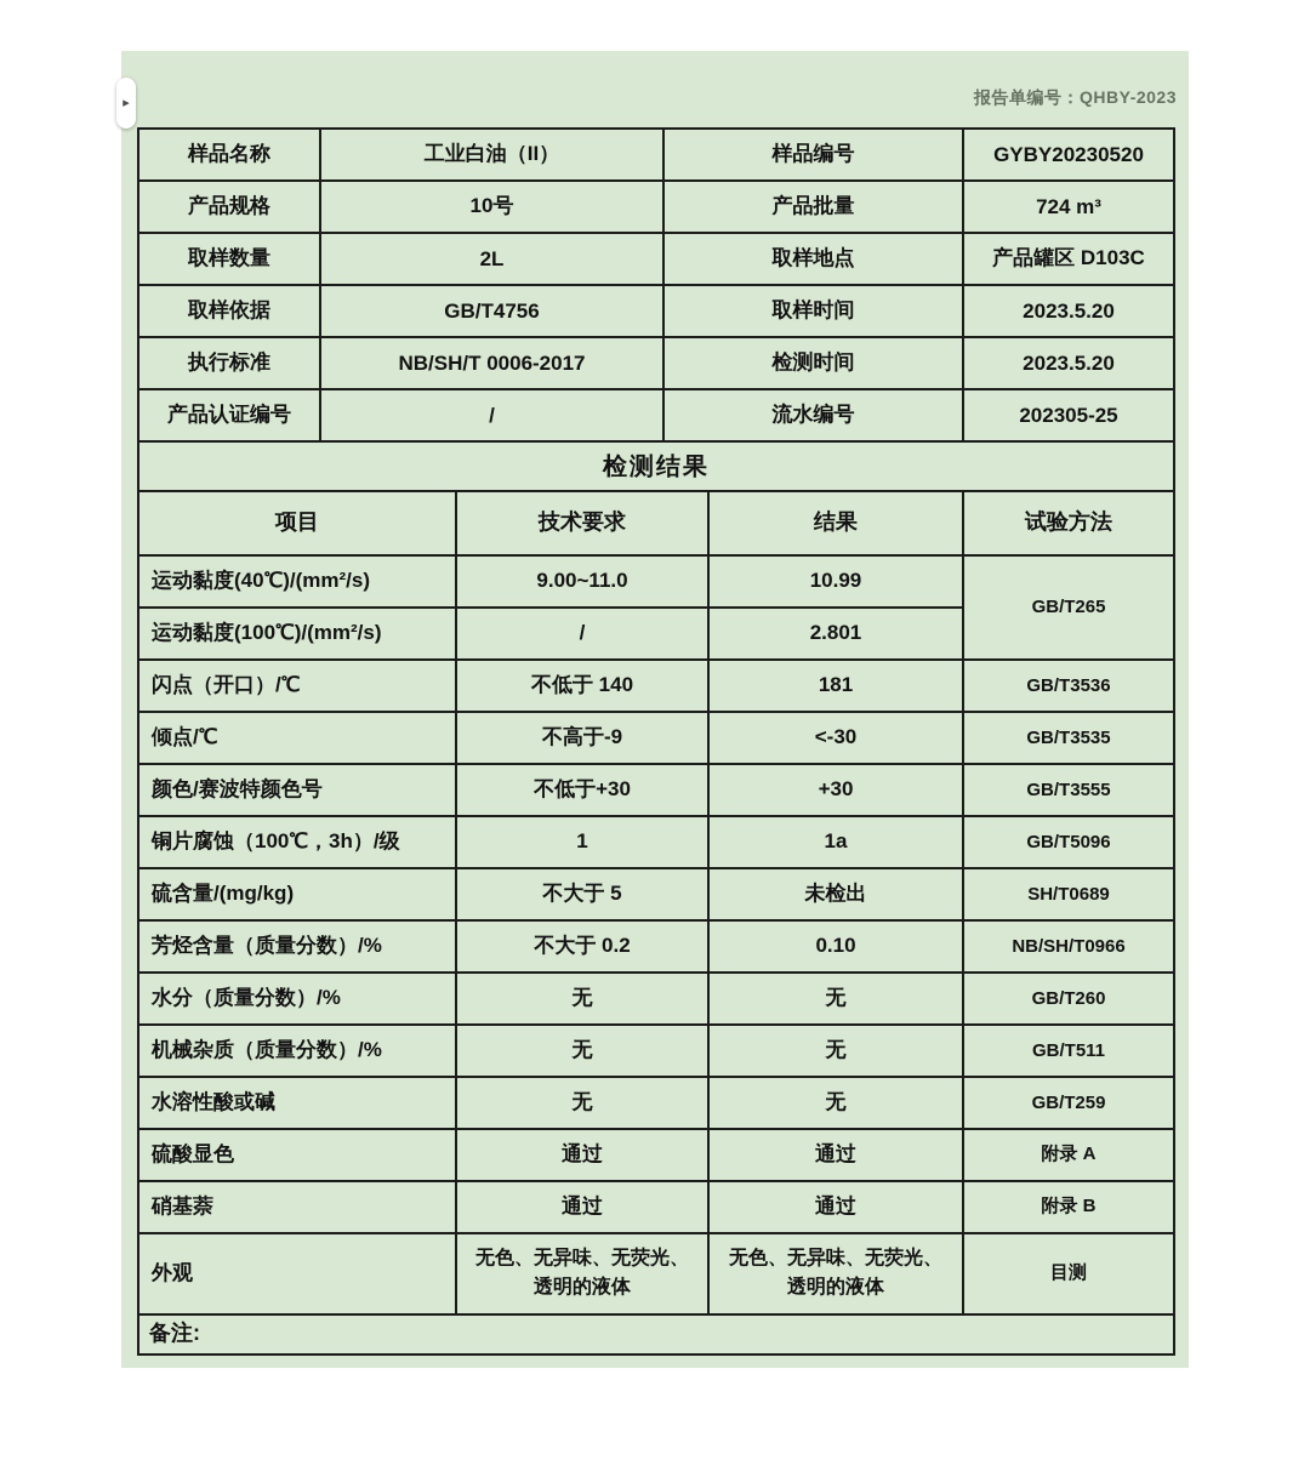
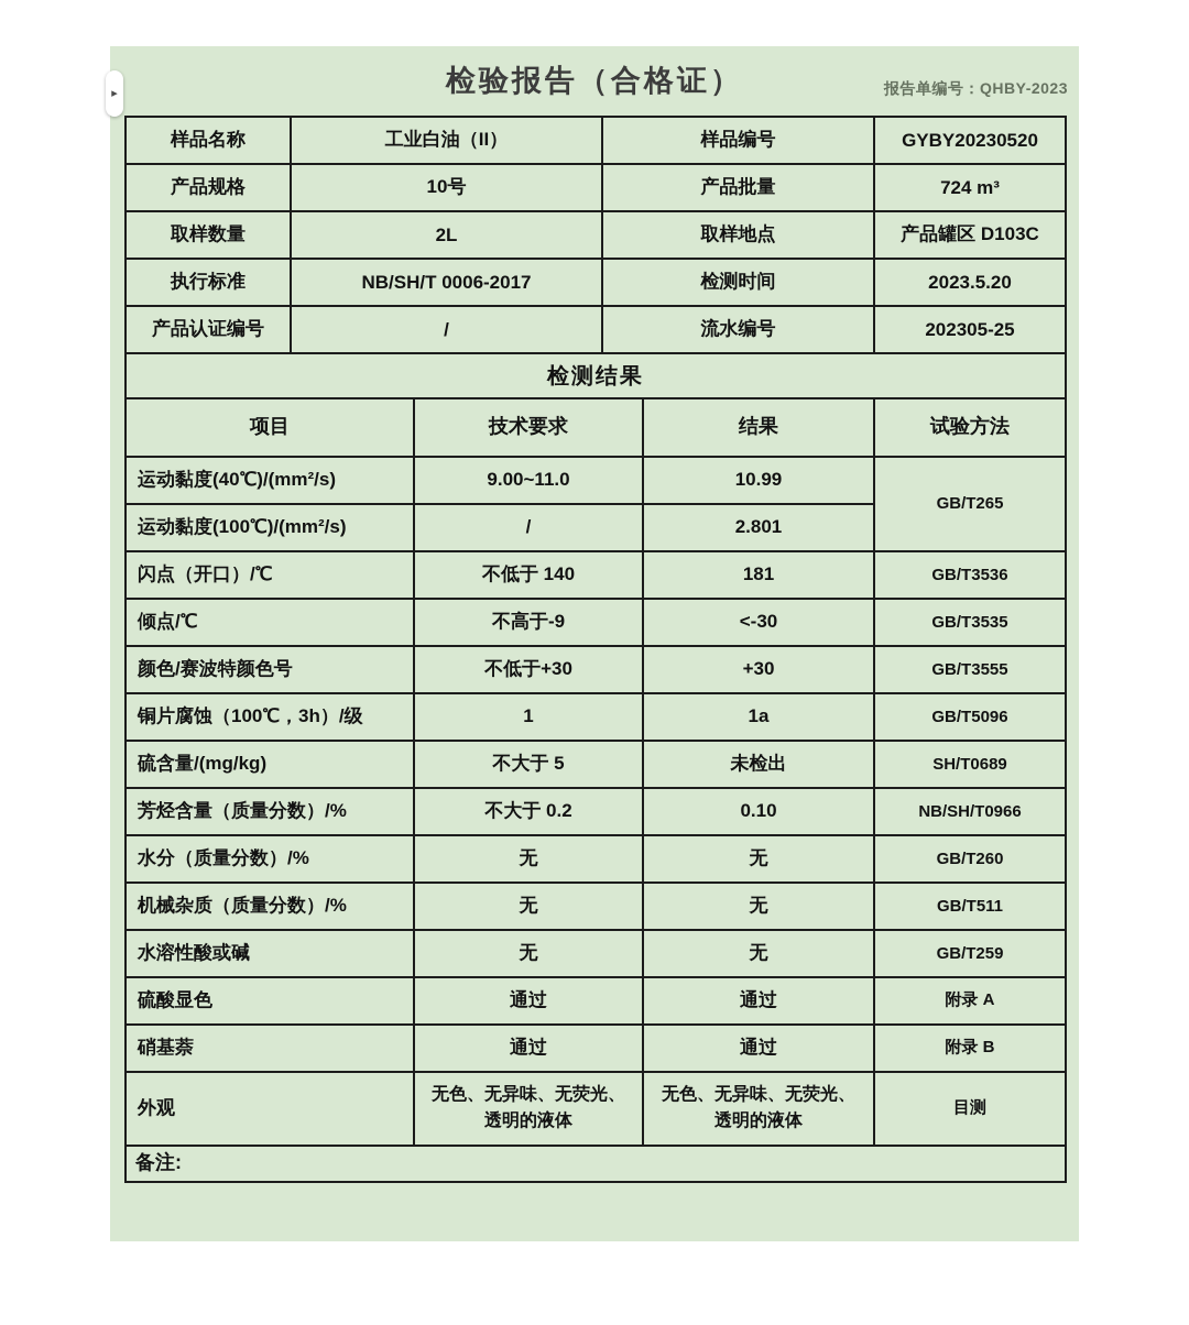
  ▸
+ 检验报告（合格证）
  报告单编号：QHBY-2023
  样品名称	工业白油（II）	样品编号	GYBY20230520
  产品规格	10号	产品批量	724 m³
  取样数量	2L	取样地点	产品罐区 D103C
- 取样依据	GB/T4756	取样时间	2023.5.20
  执行标准	NB/SH/T 0006-2017	检测时间	2023.5.20
  产品认证编号	/	流水编号	202305-25
  检测结果
  项目	技术要求	结果	试验方法
  运动黏度(40℃)/(mm²/s)	9.00~11.0	10.99	GB/T265
  运动黏度(100℃)/(mm²/s)	/	2.801
  闪点（开口）/℃	不低于 140	181	GB/T3536
  倾点/℃	不高于-9	<-30	GB/T3535
  颜色/赛波特颜色号	不低于+30	+30	GB/T3555
  铜片腐蚀（100℃，3h）/级	1	1a	GB/T5096
  硫含量/(mg/kg)	不大于 5	未检出	SH/T0689
  芳烃含量（质量分数）/%	不大于 0.2	0.10	NB/SH/T0966
  水分（质量分数）/%	无	无	GB/T260
  机械杂质（质量分数）/%	无	无	GB/T511
  水溶性酸或碱	无	无	GB/T259
  硫酸显色	通过	通过	附录 A
  硝基萘	通过	通过	附录 B
  外观	无色、无异味、无荧光、透明的液体	无色、无异味、无荧光、透明的液体	目测
  备注:
